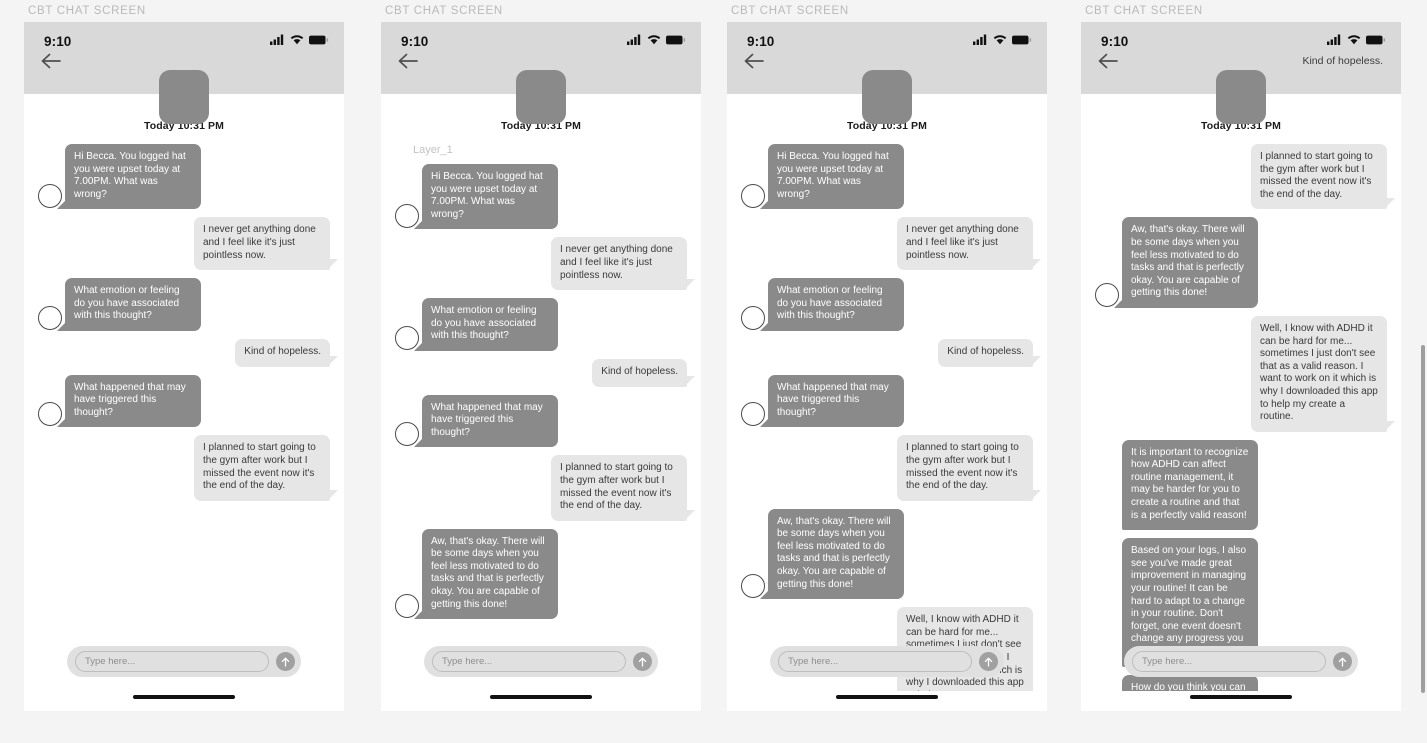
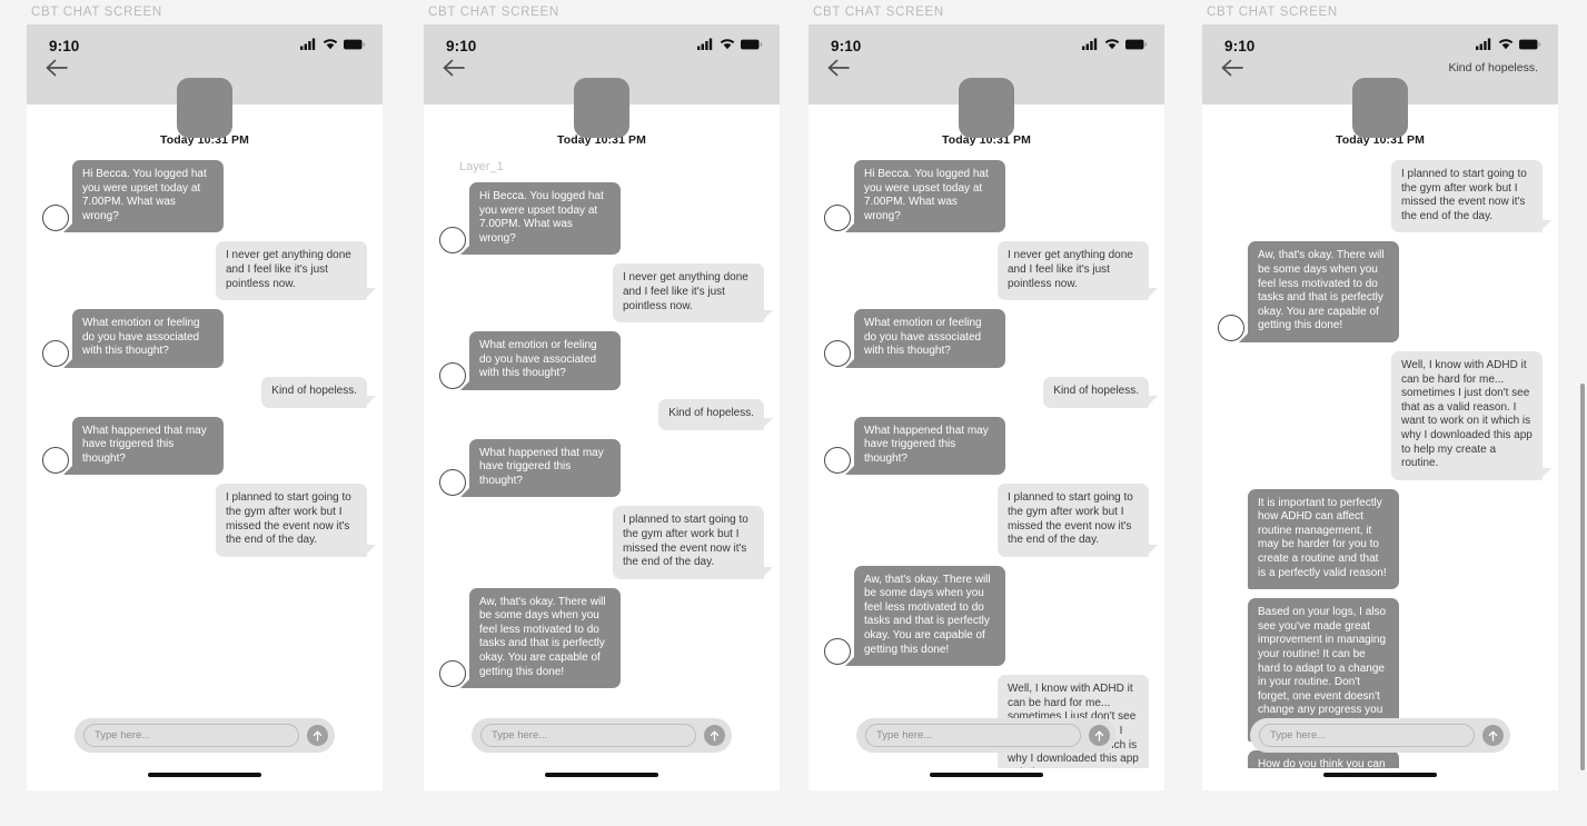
  CBT CHAT SCREEN
  9:10
  Today 10:31 PM
  Hi Becca. You logged hat you were upset today at 7.00PM. What was wrong?
  I never get anything done and I feel like it's just pointless now.
  What emotion or feeling do you have associated with this thought?
  Kind of hopeless.
  What happened that may have triggered this thought?
  I planned to start going to the gym after work but I missed the event now it's the end of the day.
  Type here...
  CBT CHAT SCREEN
  9:10
  Today 10:31 PM
  Layer_1
  Hi Becca. You logged hat you were upset today at 7.00PM. What was wrong?
  I never get anything done and I feel like it's just pointless now.
  What emotion or feeling do you have associated with this thought?
  Kind of hopeless.
  What happened that may have triggered this thought?
  I planned to start going to the gym after work but I missed the event now it's the end of the day.
  Aw, that's okay. There will be some days when you feel less motivated to do tasks and that is perfectly okay. You are capable of getting this done!
  Type here...
  CBT CHAT SCREEN
  9:10
  Today 10:31 PM
  Hi Becca. You logged hat you were upset today at 7.00PM. What was wrong?
  I never get anything done and I feel like it's just pointless now.
  What emotion or feeling do you have associated with this thought?
  Kind of hopeless.
  What happened that may have triggered this thought?
  I planned to start going to the gym after work but I missed the event now it's the end of the day.
  Aw, that's okay. There will be some days when you feel less motivated to do tasks and that is perfectly okay. You are capable of getting this done!
  Type here...
  CBT CHAT SCREEN
  9:10
  Kind of hopeless.
  Today 10:31 PM
  I planned to start going to the gym after work but I missed the event now it's the end of the day.
  Aw, that's okay. There will be some days when you feel less motivated to do tasks and that is perfectly okay. You are capable of getting this done!
  Well, I know with ADHD it can be hard for me... sometimes I just don't see that as a valid reason. I want to work on it which is why I downloaded this app to help my create a routine.
- It is important to recognize how ADHD can affect routine management, it may be harder for you to create a routine and that is a perfectly valid reason!
+ It is important to perfectly how ADHD can affect routine management, it may be harder for you to create a routine and that is a perfectly valid reason!
  Based on your logs, I also see you've made great improvement in managing your routine! It can be hard to adapt to a change in your routine. Don't forget, one event doesn't change any progress you
  Type here...
